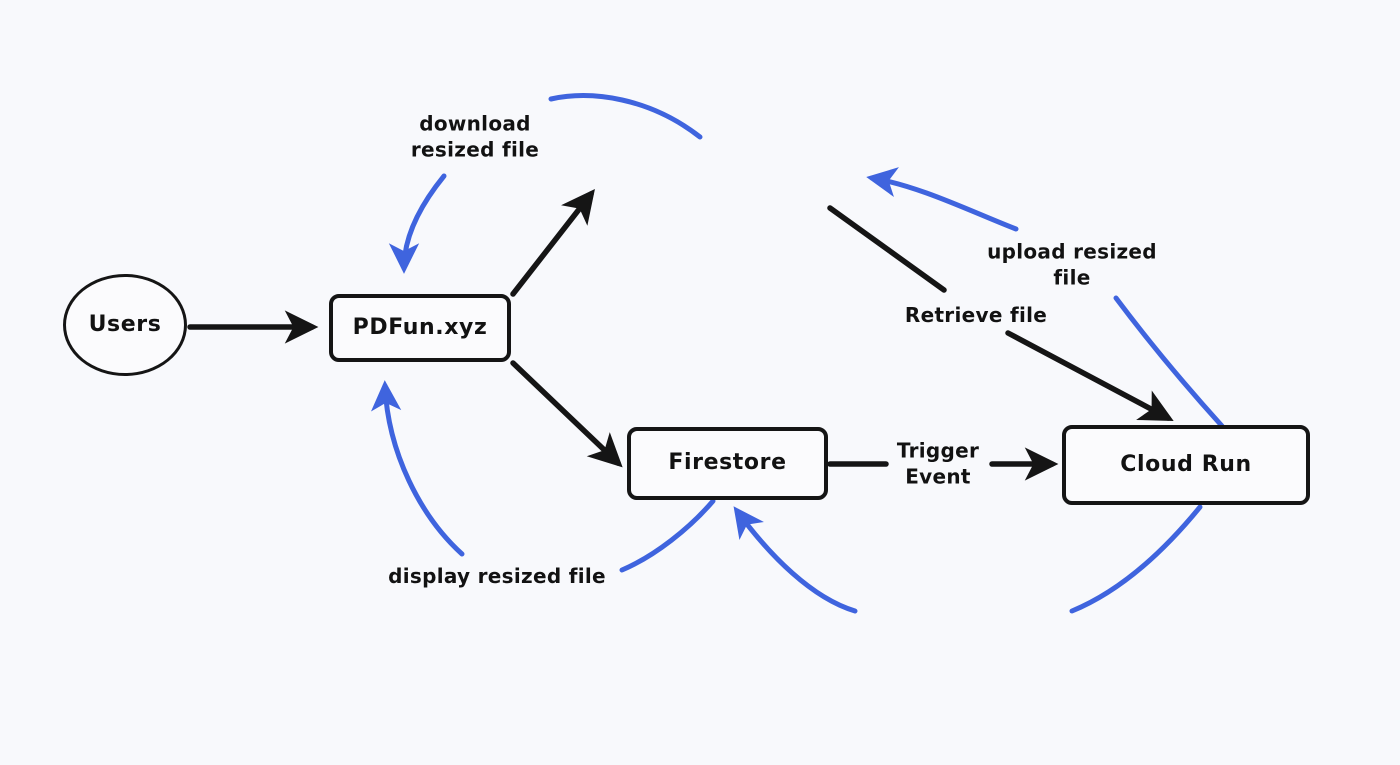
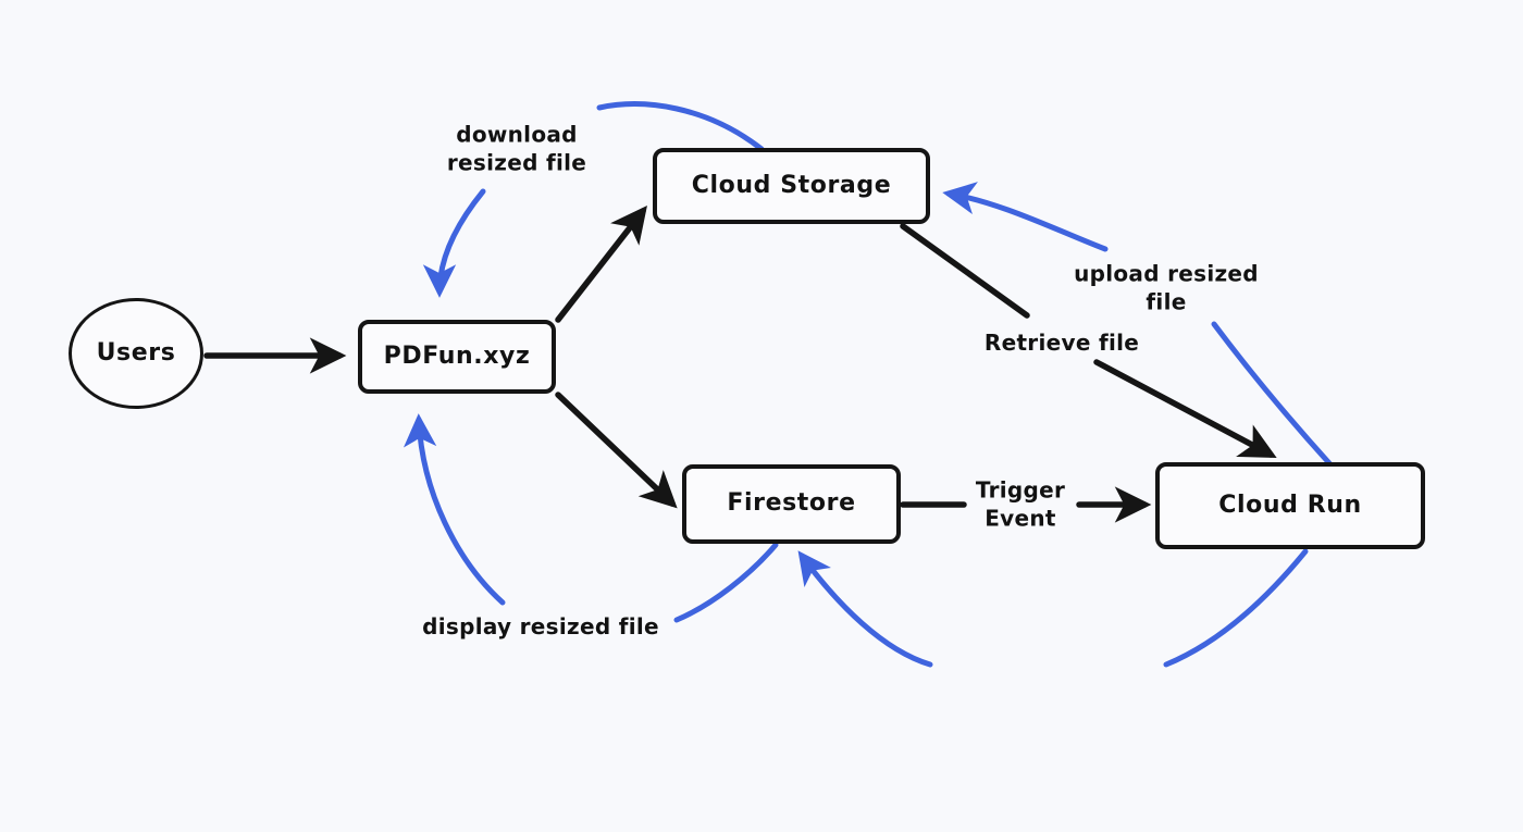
  Users
  PDFun.xyz
+ Cloud Storage
  Firestore
  Cloud Run
  download
  resized file
  upload resized
  file
  Retrieve file
  Trigger
  Event
  display resized file
